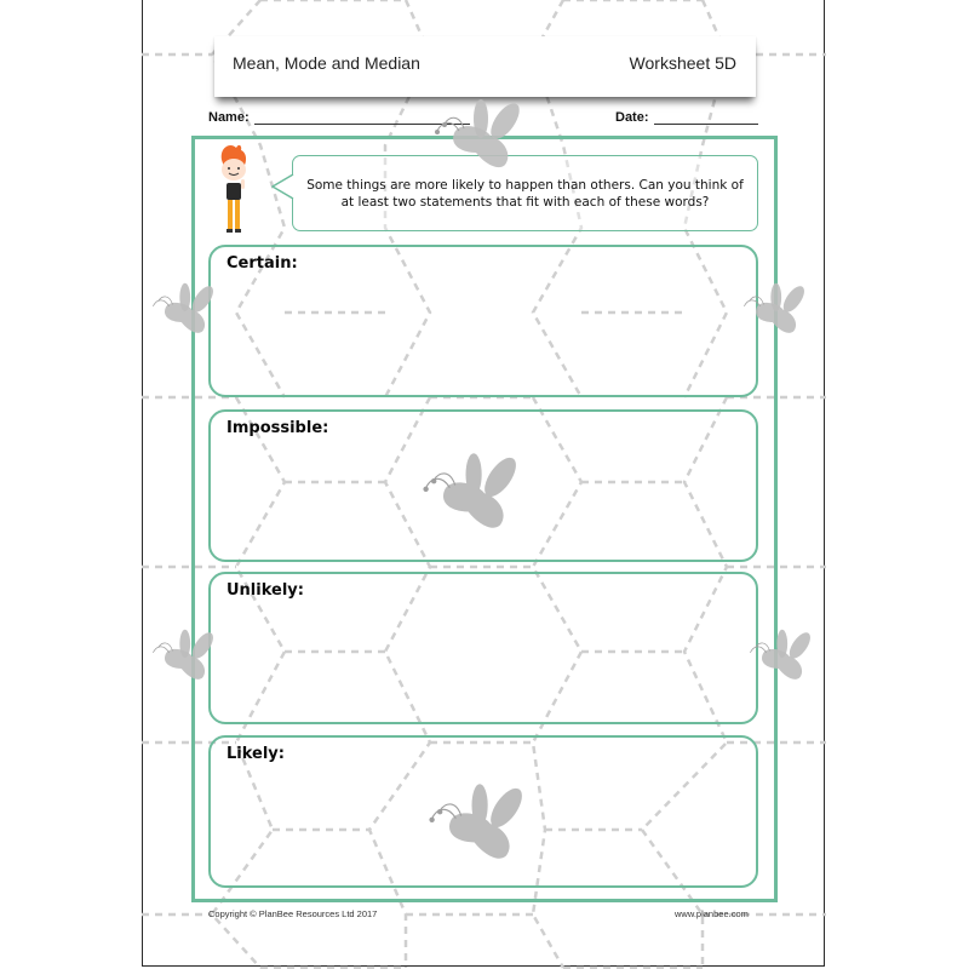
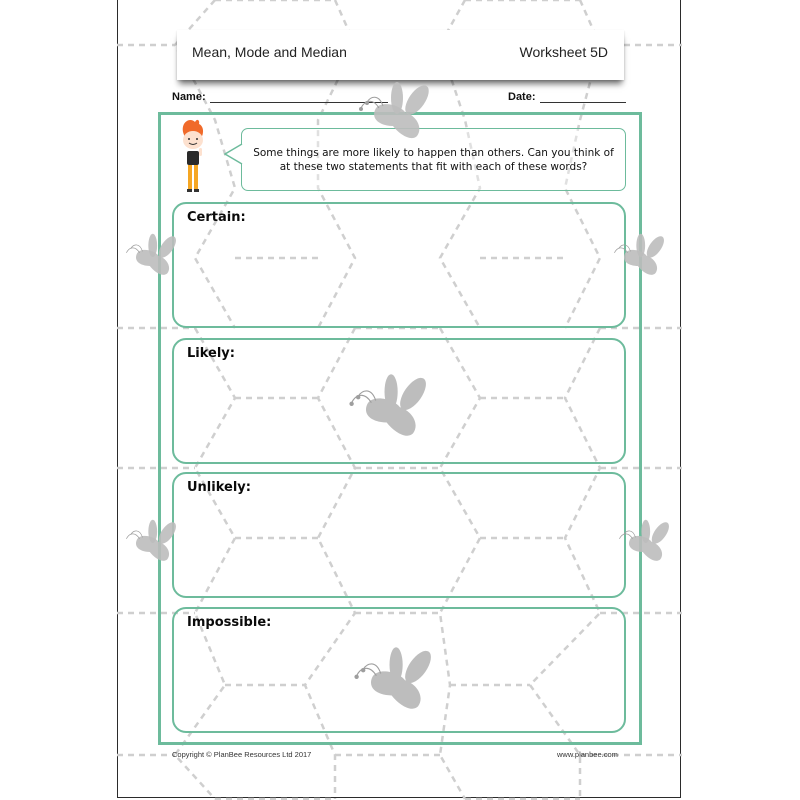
  Mean, Mode and Median
  Worksheet 5D
  Name:
  Date:
- Some things are more likely to happen than others. Can you think of at least two statements that fit with each of these words?
+ Some things are more likely to happen than others. Can you think of at these two statements that fit with each of these words?
  Certain:
- Impossible:
+ Likely:
  Unlikely:
- Likely:
+ Impossible:
  Copyright © PlanBee Resources Ltd 2017
  www.planbee.com
